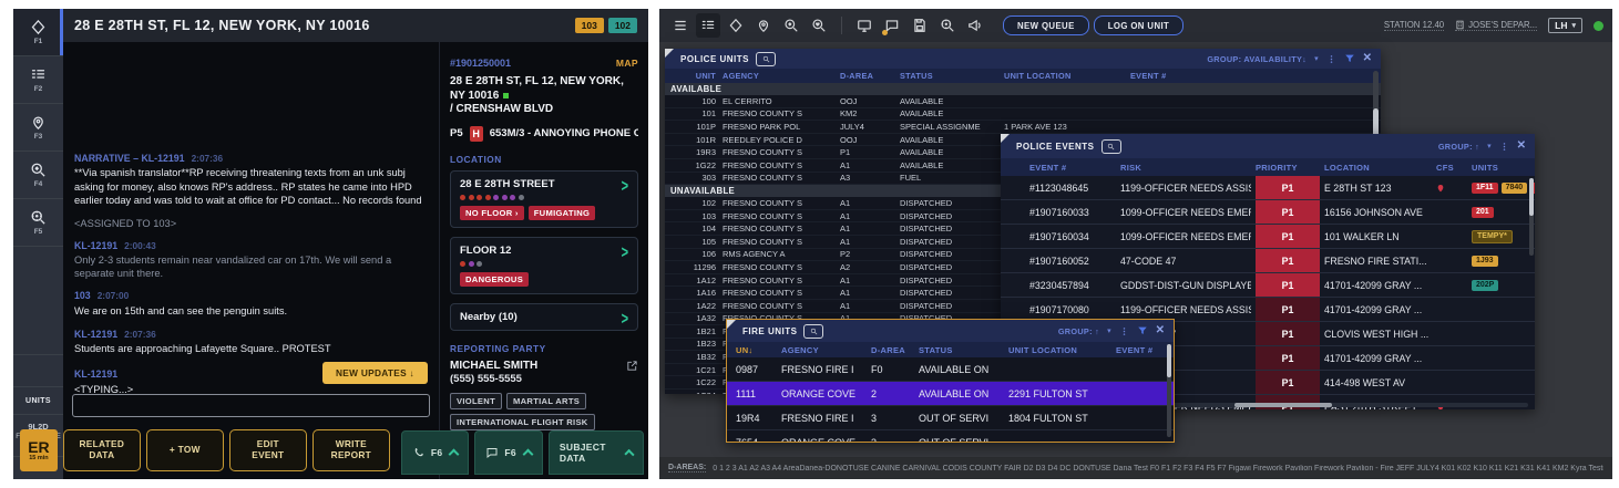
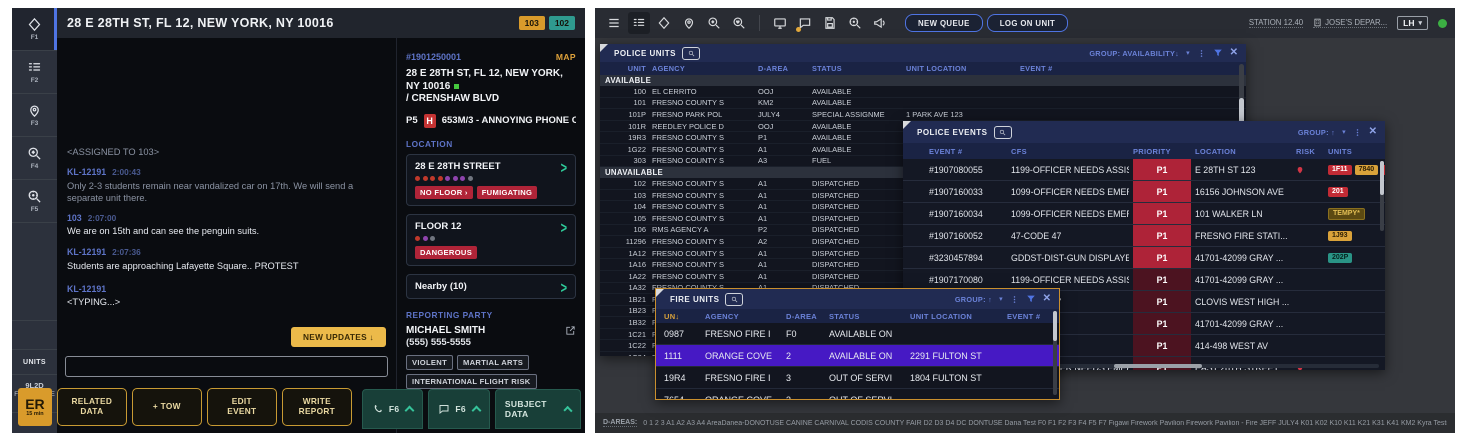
  9L2D
  28 E 28TH ST, FL 12, NEW YORK, NY 10016
  103
  102
- NARRATIVE – KL-12191 2:07:36
- **Via spanish translator**RP receiving threatening texts from an unk subj asking for money, also knows RP's address.. RP states he came into HPD earlier today and was told to wait at office for PD contact... No records found
  <ASSIGNED TO 103>
  KL-12191 2:00:43
  Only 2-3 students remain near vandalized car on 17th. We will send a separate unit there.
  103 2:07:00
  We are on 15th and can see the penguin suits.
  KL-12191 2:07:36
  Students are approaching Lafayette Square.. PROTEST
  KL-12191
  <TYPING...>
  NEW UPDATES ↓
  #1901250001
  MAP
  28 E 28TH ST, FL 12, NEW YORK, NY 10016
  / CRENSHAW BLVD
  P5
  H
  653M/3 - ANNOYING PHONE C
  LOCATION
  28 E 28TH STREET
  >
  NO FLOOR ›
  FUMIGATING
  FLOOR 12
  >
  DANGEROUS
  Nearby (10)
  >
  REPORTING PARTY
  MICHAEL SMITH
  (555) 555-5555
  VIOLENT
  MARTIAL ARTS
  INTERNATIONAL FLIGHT RISK
  ER
  RELATED
  DATA
  + TOW
  EDIT
  EVENT
  WRITE
  REPORT
  F6
  F6
  SUBJECT DATA
  NEW QUEUE
  LOG ON UNIT
  STATION 12.40
  JOSE'S DEPAR...
  LH
  POLICE UNITS
  GROUP: AVAILABILITY↓
  ✕
  UNIT
  AGENCY
  D-AREA
  STATUS
  UNIT LOCATION
  EVENT #
  AVAILABLE
  100
  EL CERRITO
  OOJ
  AVAILABLE
  101
  FRESNO COUNTY S
  KM2
  AVAILABLE
  101P
  FRESNO PARK POL
  JULY4
  SPECIAL ASSIGNME
  1 PARK AVE 123
  101R
  REEDLEY POLICE D
  OOJ
  AVAILABLE
  19R3
  FRESNO COUNTY S
  P1
  AVAILABLE
  1G22
  FRESNO COUNTY S
  A1
  AVAILABLE
  303
  FRESNO COUNTY S
  A3
  FUEL
  UNAVAILABLE
  102
  FRESNO COUNTY S
  A1
  DISPATCHED
  103
  FRESNO COUNTY S
  A1
  DISPATCHED
  104
  FRESNO COUNTY S
  A1
  DISPATCHED
  105
  FRESNO COUNTY S
  A1
  DISPATCHED
  106
  RMS AGENCY A
  P2
  DISPATCHED
  11296
  FRESNO COUNTY S
  A2
  DISPATCHED
  1A12
  FRESNO COUNTY S
  A1
  DISPATCHED
  1A16
  FRESNO COUNTY S
  A1
  DISPATCHED
  1A22
  FRESNO COUNTY S
  A1
  DISPATCHED
  1A32
  1B21
  1B23
  1B32
  1C21
  1C22
  POLICE EVENTS
  GROUP: ↑
  ✕
  EVENT #
- RISK
+ CFS
  PRIORITY
  LOCATION
- CFS
+ RISK
  UNITS
- #1123048645
+ #1907080055
  1199-OFFICER NEEDS ASSI
  P1
  E 28TH ST 123
  #1907160033
  1099-OFFICER NEEDS EME
  P1
  16156 JOHNSON AVE
  #1907160034
  1099-OFFICER NEEDS EME
  P1
  101 WALKER LN
  #1907160052
  47-CODE 47
  P1
  FRESNO FIRE STATI...
  #3230457894
  GDDST-DIST-GUN DISPLAYE
  P1
  41701-42099 GRAY ...
  #1907170080
  1199-OFFICER NEEDS ASSI
  P1
  41701-42099 GRAY ...
  P1
  CLOVIS WEST HIGH ...
  P1
  41701-42099 GRAY ...
  P1
  414-498 WEST AV
  FIRE UNITS
  GROUP: ↑
  ✕
  UN↓
  AGENCY
  D-AREA
  STATUS
  UNIT LOCATION
  EVENT #
  0987
  FRESNO FIRE I
  F0
  AVAILABLE ON
  1111
  ORANGE COVE
  2
  AVAILABLE ON
  2291 FULTON ST
  19R4
  FRESNO FIRE I
  3
  OUT OF SERVI
  1804 FULTON ST
